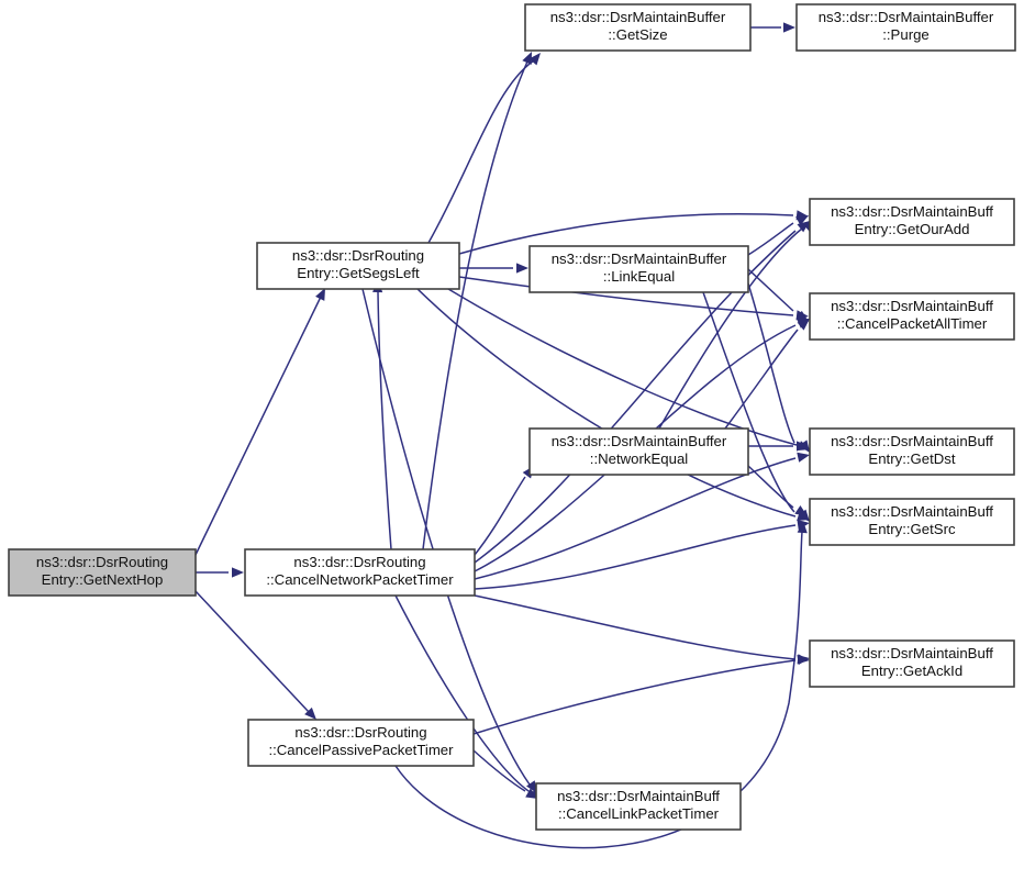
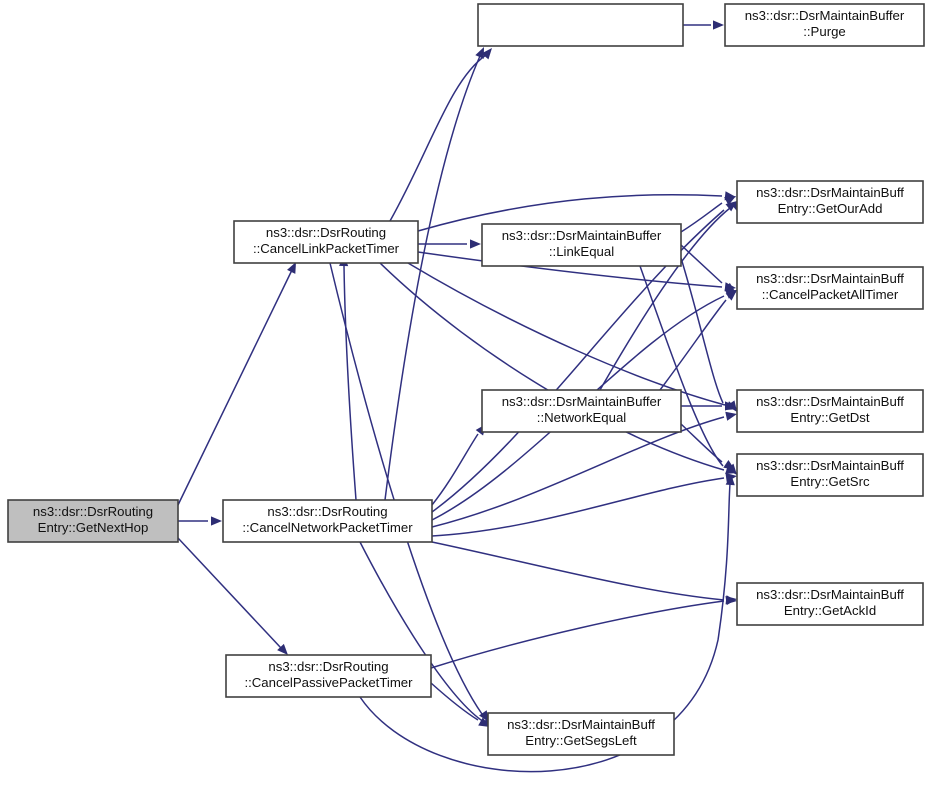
  ns3::dsr::DsrRouting Entry::GetNextHop
- ns3::dsr::DsrRouting Entry::GetSegsLeft
+ ns3::dsr::DsrRouting ::CancelLinkPacketTimer
  ns3::dsr::DsrRouting ::CancelNetworkPacketTimer
  ns3::dsr::DsrRouting ::CancelPassivePacketTimer
- ns3::dsr::DsrMaintainBuffer ::GetSize
  ns3::dsr::DsrMaintainBuffer ::Purge
  ns3::dsr::DsrMaintainBuffer ::LinkEqual
  ns3::dsr::DsrMaintainBuffer ::NetworkEqual
- ns3::dsr::DsrMaintainBuff ::CancelLinkPacketTimer
+ ns3::dsr::DsrMaintainBuff Entry::GetSegsLeft
  ns3::dsr::DsrMaintainBuff Entry::GetOurAdd
  ns3::dsr::DsrMaintainBuff ::CancelPacketAllTimer
  ns3::dsr::DsrMaintainBuff Entry::GetDst
  ns3::dsr::DsrMaintainBuff Entry::GetSrc
  ns3::dsr::DsrMaintainBuff Entry::GetAckId
